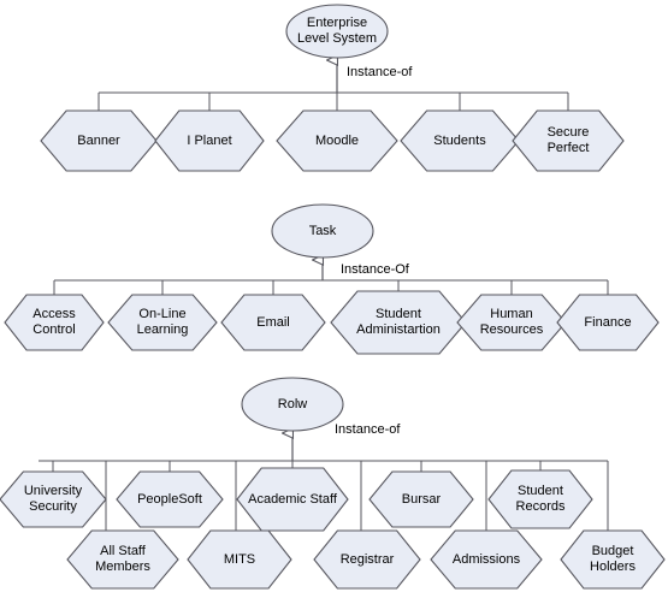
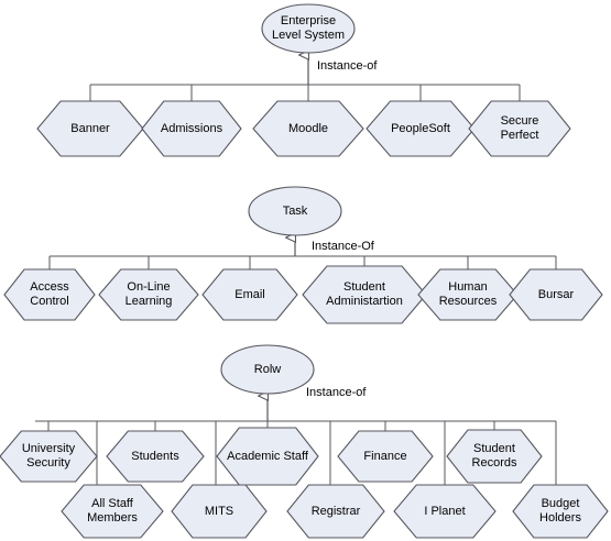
  Enterprise
  Level System
  Instance-of
  Banner
- I Planet
+ Admissions
  Moodle
- Students
+ PeopleSoft
  Secure
  Perfect
  Task
  Instance-Of
  Access
  Control
  On-Line
  Learning
  Email
  Student
  Administartion
  Human
  Resources
- Finance
+ Bursar
  Rolw
  Instance-of
  University
  Security
  All Staff
  Members
- PeopleSoft
+ Students
  MITS
  Academic Staff
  Registrar
- Bursar
+ Finance
- Admissions
+ I Planet
  Student
  Records
  Budget
  Holders
